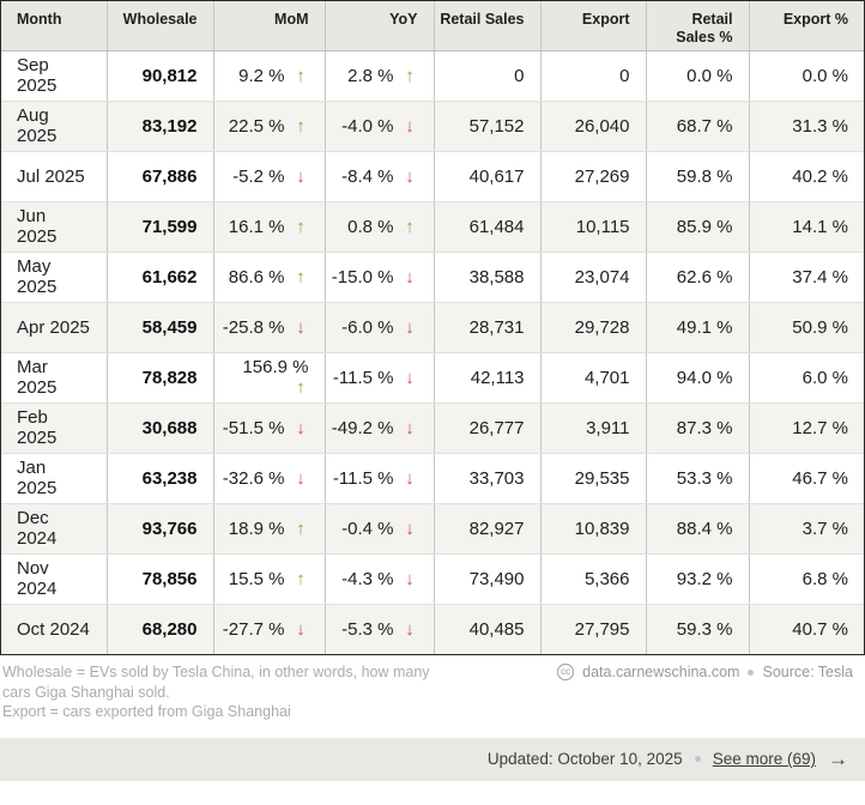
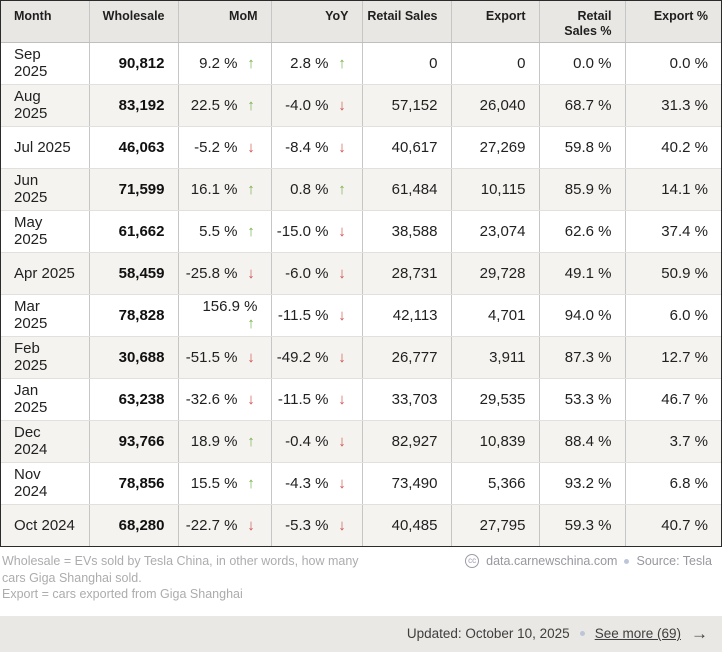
  Month	Wholesale	MoM	YoY	Retail Sales	Export	Retail Sales %	Export %
  Sep 2025	90,812	9.2 % ↑	2.8 % ↑	0	0	0.0 %	0.0 %
  Aug 2025	83,192	22.5 % ↑	-4.0 % ↓	57,152	26,040	68.7 %	31.3 %
- Jul 2025	67,886	-5.2 % ↓	-8.4 % ↓	40,617	27,269	59.8 %	40.2 %
+ Jul 2025	46,063	-5.2 % ↓	-8.4 % ↓	40,617	27,269	59.8 %	40.2 %
  Jun 2025	71,599	16.1 % ↑	0.8 % ↑	61,484	10,115	85.9 %	14.1 %
- May 2025	61,662	86.6 % ↑	-15.0 % ↓	38,588	23,074	62.6 %	37.4 %
+ May 2025	61,662	5.5 % ↑	-15.0 % ↓	38,588	23,074	62.6 %	37.4 %
  Apr 2025	58,459	-25.8 % ↓	-6.0 % ↓	28,731	29,728	49.1 %	50.9 %
  Mar 2025	78,828	156.9 %↑	-11.5 % ↓	42,113	4,701	94.0 %	6.0 %
  Feb 2025	30,688	-51.5 % ↓	-49.2 % ↓	26,777	3,911	87.3 %	12.7 %
  Jan 2025	63,238	-32.6 % ↓	-11.5 % ↓	33,703	29,535	53.3 %	46.7 %
  Dec 2024	93,766	18.9 % ↑	-0.4 % ↓	82,927	10,839	88.4 %	3.7 %
  Nov 2024	78,856	15.5 % ↑	-4.3 % ↓	73,490	5,366	93.2 %	6.8 %
- Oct 2024	68,280	-27.7 % ↓	-5.3 % ↓	40,485	27,795	59.3 %	40.7 %
+ Oct 2024	68,280	-22.7 % ↓	-5.3 % ↓	40,485	27,795	59.3 %	40.7 %
  Wholesale = EVs sold by Tesla China, in other words, how many
  cars Giga Shanghai sold.
  Export = cars exported from Giga Shanghai
  cc
  data.carnewschina.com
  Source: Tesla
  Updated: October 10, 2025
  See more (69)
  →
